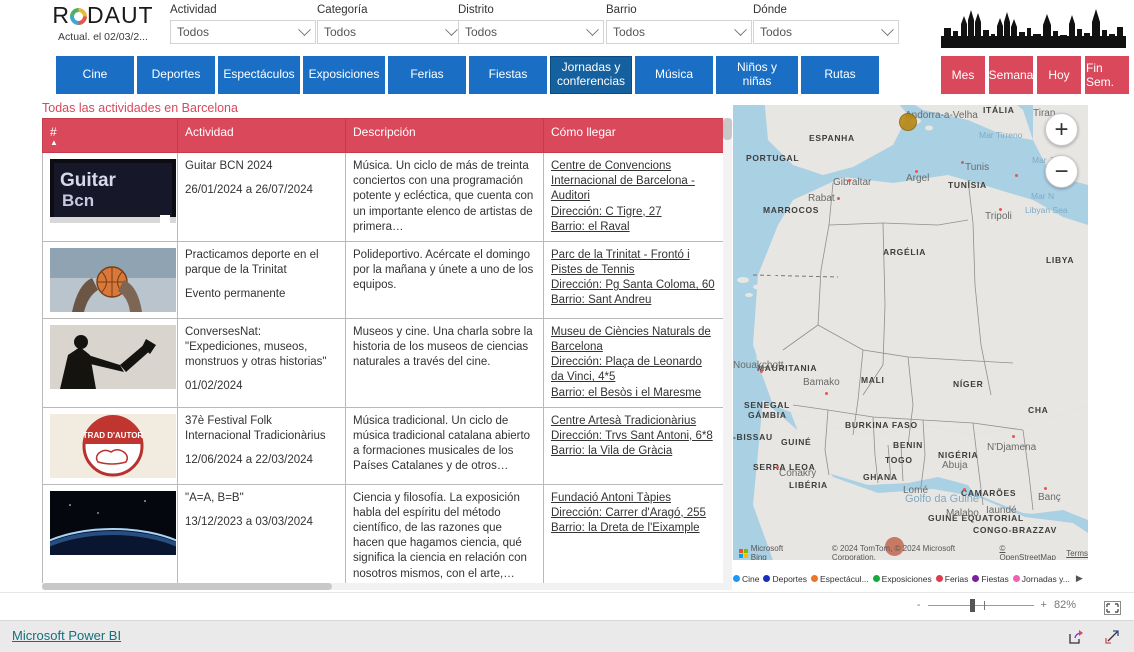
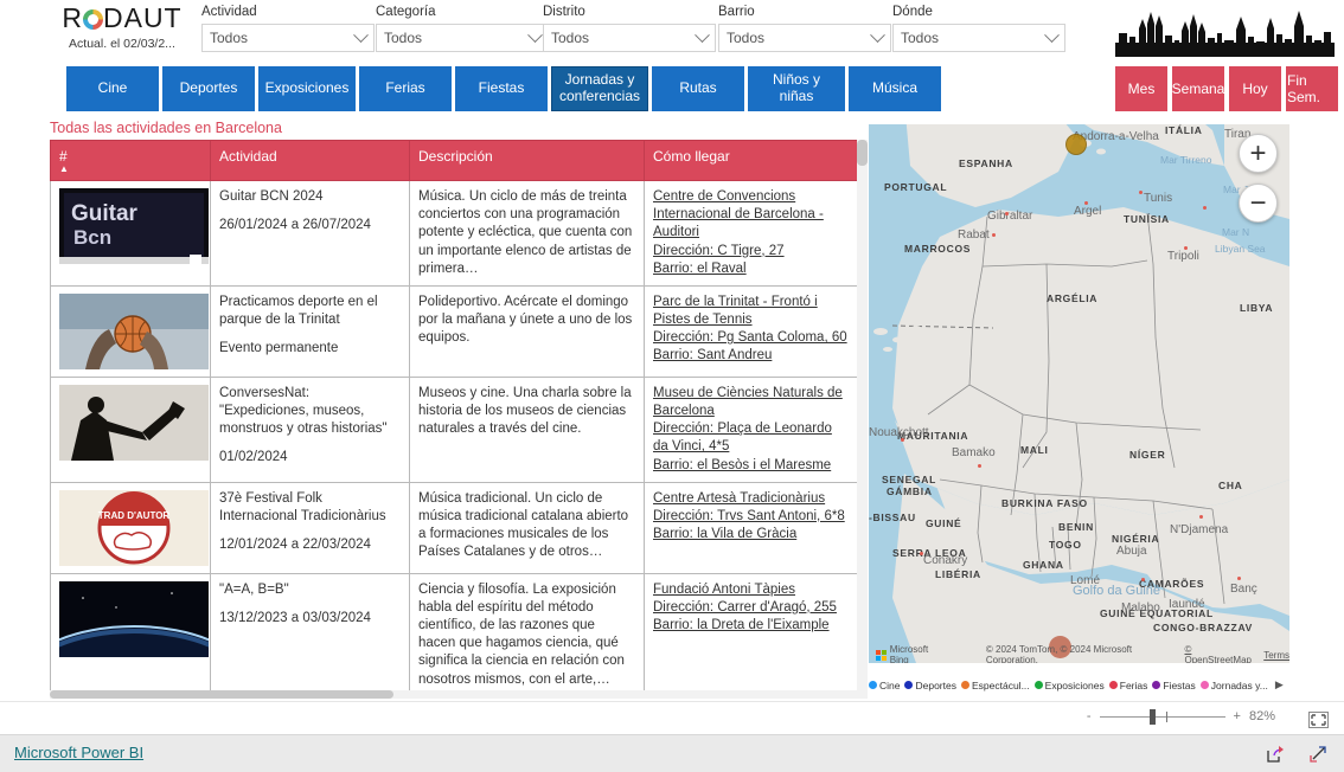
  R DAUT
  Actual. el 02/03/2...
  Actividad
  Todos
  Categoría
  Todos
  Distrito
  Todos
  Barrio
  Todos
  Dónde
  Todos
  Cine
  Deportes
- Espectáculos
  Exposiciones
  Ferias
  Fiestas
  Jornadas y conferencias
- Música
+ Rutas
  Niños y niñas
- Rutas
+ Música
  Mes
  Semana
  Hoy
  Fin Sem.
  Todas las actividades en Barcelona
  # ▲	Actividad	Descripción	Cómo llegar
  Guitar Bcn	Guitar BCN 2024 26/01/2024 a 26/07/2024	Música. Un ciclo de más de treinta conciertos con una programación potente y ecléctica, que cuenta con un importante elenco de artistas de primera…	Centre de Convencions Internacional de Barcelona - Auditori Dirección: C Tigre, 27 Barrio: el Raval
  	Practicamos deporte en el parque de la Trinitat Evento permanente	Polideportivo. Acércate el domingo por la mañana y únete a uno de los equipos.	Parc de la Trinitat - Frontó i Pistes de Tennis Dirección: Pg Santa Coloma, 60 Barrio: Sant Andreu
  	ConversesNat: "Expediciones, museos, monstruos y otras historias" 01/02/2024	Museos y cine. Una charla sobre la historia de los museos de ciencias naturales a través del cine.	Museu de Ciències Naturals de Barcelona Dirección: Plaça de Leonardo da Vinci, 4*5 Barrio: el Besòs i el Maresme
- TRAD D'AUTOR	37è Festival Folk Internacional Tradicionàrius 12/06/2024 a 22/03/2024	Música tradicional. Un ciclo de música tradicional catalana abierto a formaciones musicales de los Países Catalanes y de otros…	Centre Artesà Tradicionàrius Dirección: Trvs Sant Antoni, 6*8 Barrio: la Vila de Gràcia
+ TRAD D'AUTOR	37è Festival Folk Internacional Tradicionàrius 12/01/2024 a 22/03/2024	Música tradicional. Un ciclo de música tradicional catalana abierto a formaciones musicales de los Países Catalanes y de otros…	Centre Artesà Tradicionàrius Dirección: Trvs Sant Antoni, 6*8 Barrio: la Vila de Gràcia
  	"A=A, B=B" 13/12/2023 a 03/03/2024	Ciencia y filosofía. La exposición habla del espíritu del método científico, de las razones que hacen que hagamos ciencia, qué significa la ciencia en relación con nosotros mismos, con el arte,…	Fundació Antoni Tàpies Dirección: Carrer d'Aragó, 255 Barrio: la Dreta de l'Eixample
  ESPANHA
  PORTUGAL
  ITÁLIA
  TUNÍSIA
  MARROCOS
  ARGÉLIA
  LIBYA
  MAURITANIA
  MALI
  NÍGER
  SENEGAL
  GÁMBIA
  BURKINA FASO
  CHA
  -BISSAU
  GUINÉ
  BENIN
  NIGÉRIA
  TOGO
  SERA LEOA
  GHANA
  LIBÉRIA
  CAMARÕES
  GUINÉ EQUATORIAL
  CONGO-BRAZZAV
  Andorra-a-Velha
  Tiran
  Tunis
  Argel
  Gibraltar
  Rabat
  Tripoli
  Nouakchott
  Bamako
  N'Djamena
  Conakry
  Abuja
  Lomé
  Malabo
  Iaundé
  Banç
  Mar Tirreno
  Mar N
  Libyan Sea
  Golfo da Guiné
  +
  −
  Microsoft Bing
  © 2024 TomTom, © 2024 Microsoft Corporation,
  © OpenStreetMap
  Terms
  Cine
  Deportes
  Espectácul...
  Exposiciones
  Ferias
  Fiestas
  Jornadas y...
  ▶
  -
  +
  82%
  Microsoft Power BI
